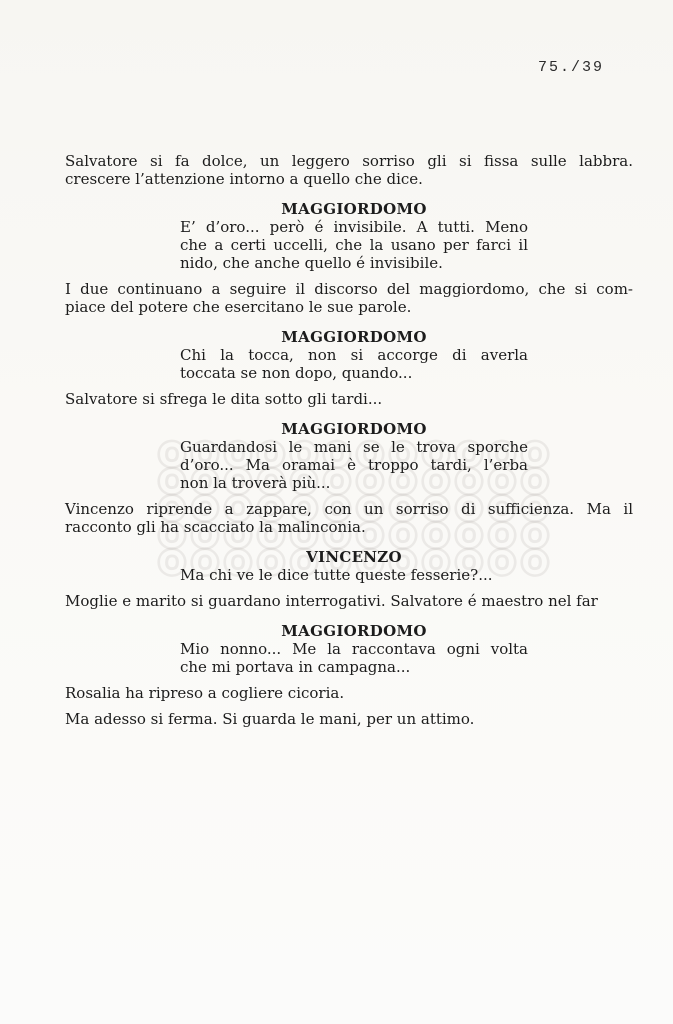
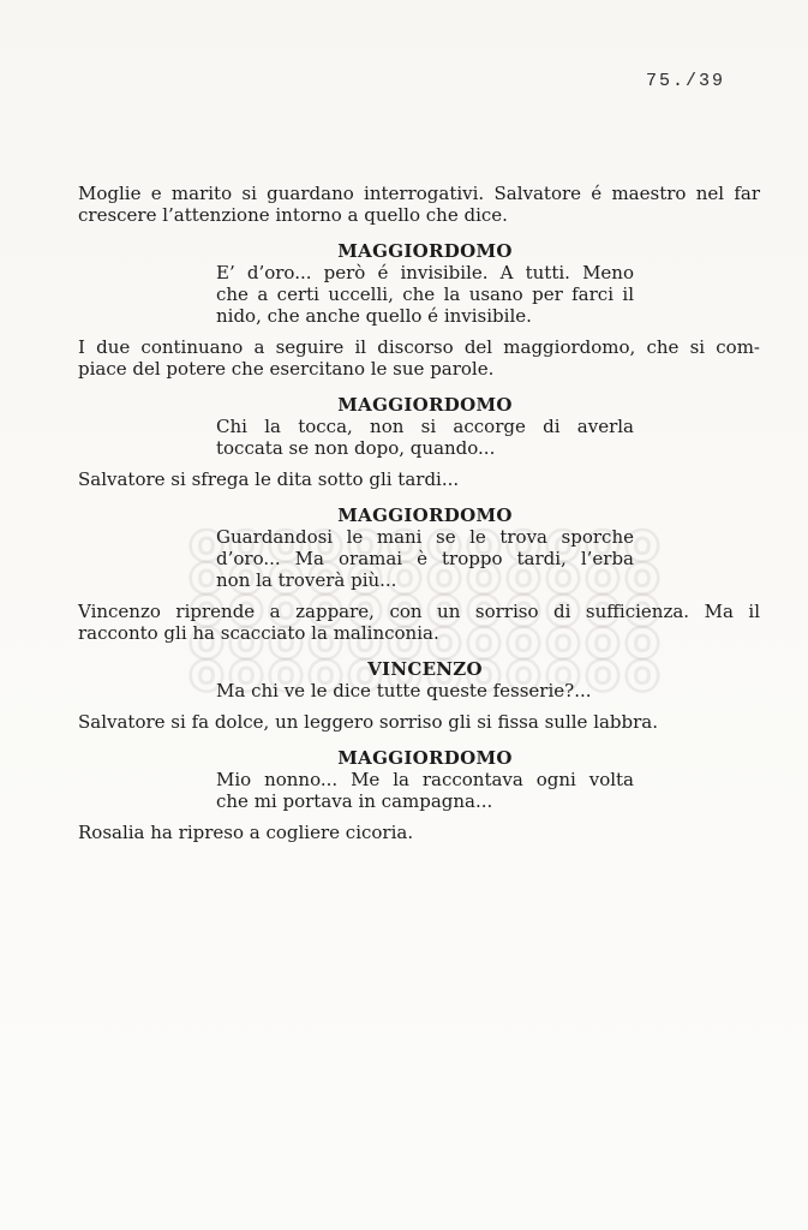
  75./39
  ⓞⓞⓞⓞⓞⓞⓞⓞⓞⓞⓞⓞ
  ⓞⓞⓞⓞⓞⓞⓞⓞⓞⓞⓞⓞ
  ⓞⓞⓞⓞⓞⓞⓞⓞⓞⓞⓞⓞ
  ⓞⓞⓞⓞⓞⓞⓞⓞⓞⓞⓞⓞ
  ⓞⓞⓞⓞⓞⓞⓞⓞⓞⓞⓞⓞ
- Salvatore si fa dolce, un leggero sorriso gli si fissa sulle labbra.
+ Moglie e marito si guardano interrogativi. Salvatore é maestro nel far
  crescere l’attenzione intorno a quello che dice.
  MAGGIORDOMO
  E’ d’oro... però é invisibile. A tutti. Meno
  che a certi uccelli, che la usano per farci il
  nido, che anche quello é invisibile.
  I due continuano a seguire il discorso del maggiordomo, che si com-
  piace del potere che esercitano le sue parole.
  MAGGIORDOMO
  Chi la tocca, non si accorge di averla
  toccata se non dopo, quando...
  Salvatore si sfrega le dita sotto gli tardi...
  MAGGIORDOMO
  Guardandosi le mani se le trova sporche
  d’oro... Ma oramai è troppo tardi, l’erba
  non la troverà più...
  Vincenzo riprende a zappare, con un sorriso di sufficienza. Ma il
  racconto gli ha scacciato la malinconia.
  VINCENZO
  Ma chi ve le dice tutte queste fesserie?...
- Moglie e marito si guardano interrogativi. Salvatore é maestro nel far
+ Salvatore si fa dolce, un leggero sorriso gli si fissa sulle labbra.
  MAGGIORDOMO
  Mio nonno... Me la raccontava ogni volta
  che mi portava in campagna...
  Rosalia ha ripreso a cogliere cicoria.
- Ma adesso si ferma. Si guarda le mani, per un attimo.
